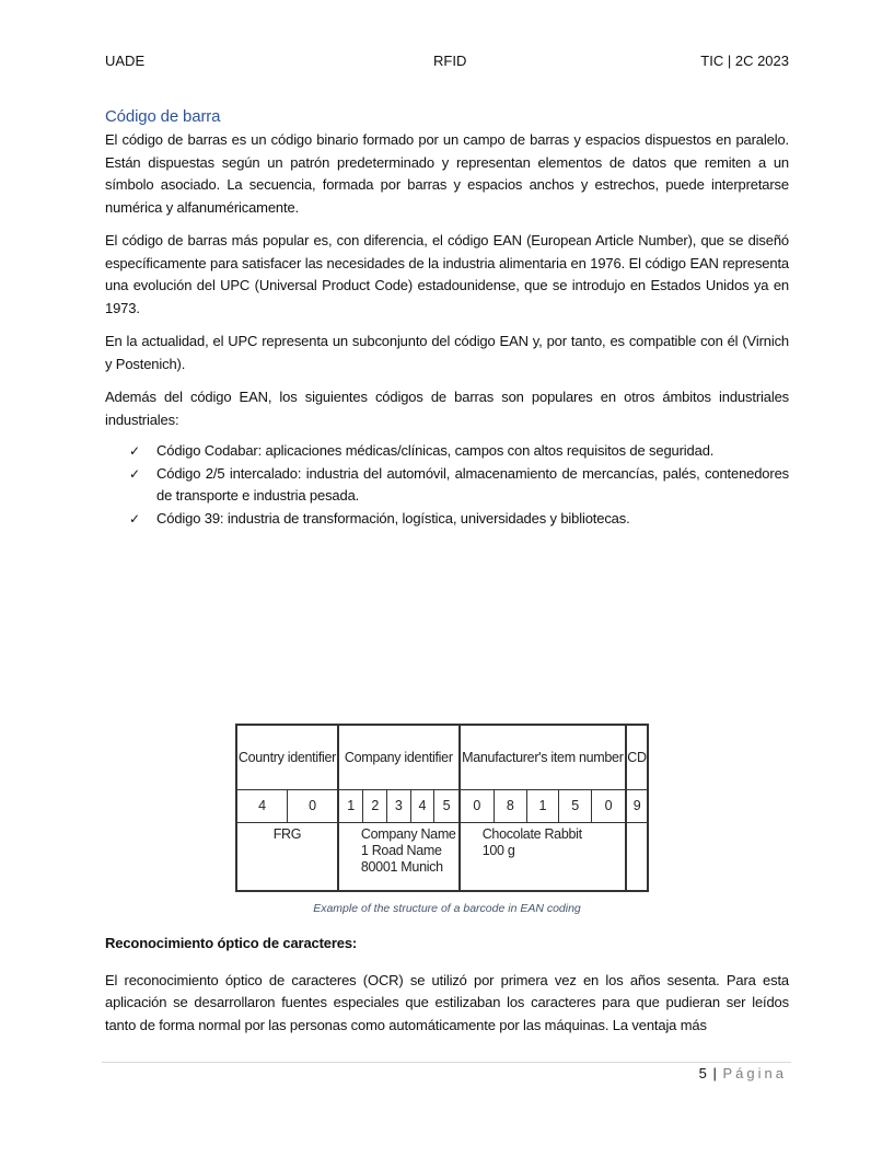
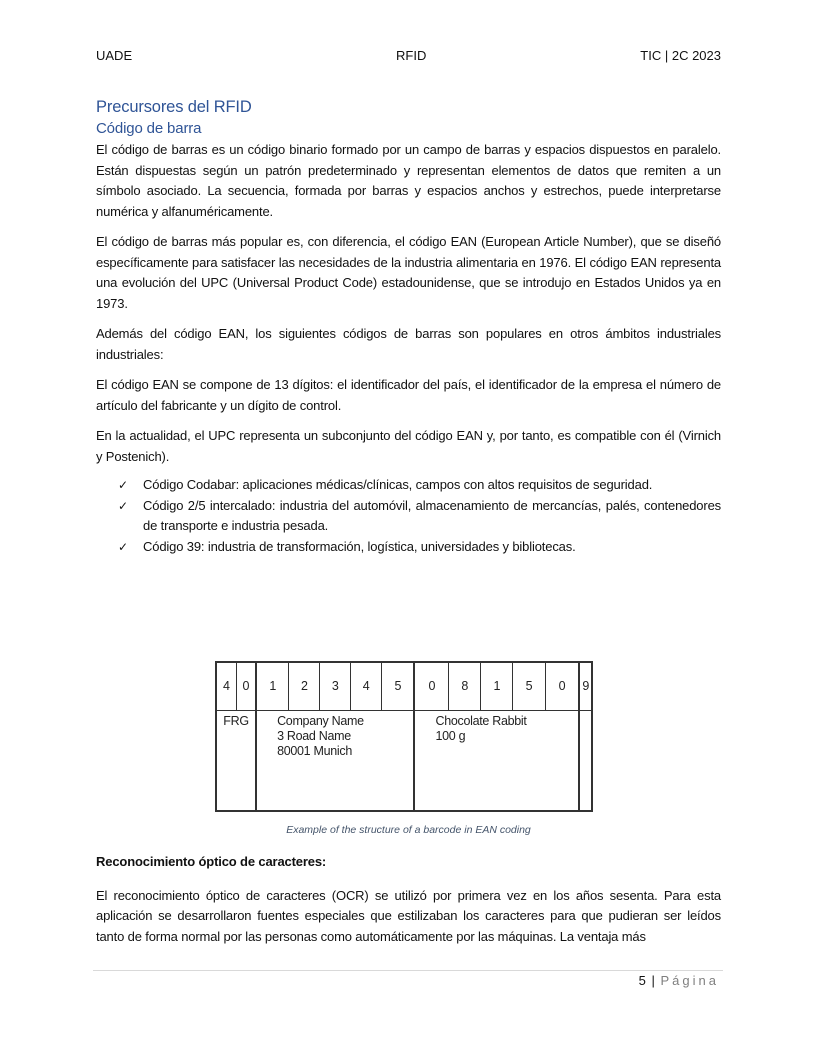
  UADE
  RFID
  TIC | 2C 2023
+ Precursores del RFID
  Código de barra
  El código de barras es un código binario formado por un campo de barras y espacios dispuestos en paralelo. Están dispuestas según un patrón predeterminado y representan elementos de datos que remiten a un símbolo asociado. La secuencia, formada por barras y espacios anchos y estrechos, puede interpretarse numérica y alfanuméricamente.
  El código de barras más popular es, con diferencia, el código EAN (European Article Number), que se diseñó específicamente para satisfacer las necesidades de la industria alimentaria en 1976. El código EAN representa una evolución del UPC (Universal Product Code) estadounidense, que se introdujo en Estados Unidos ya en 1973.
- En la actualidad, el UPC representa un subconjunto del código EAN y, por tanto, es compatible con él (Virnich y Postenich).
+ Además del código EAN, los siguientes códigos de barras son populares en otros ámbitos industriales industriales:
+ El código EAN se compone de 13 dígitos: el identificador del país, el identificador de la empresa el número de artículo del fabricante y un dígito de control.
- Además del código EAN, los siguientes códigos de barras son populares en otros ámbitos industriales industriales:
+ En la actualidad, el UPC representa un subconjunto del código EAN y, por tanto, es compatible con él (Virnich y Postenich).
  ✓
  Código Codabar: aplicaciones médicas/clínicas, campos con altos requisitos de seguridad.
  ✓
  Código 2/5 intercalado: industria del automóvil, almacenamiento de mercancías, palés, contenedores de transporte e industria pesada.
  ✓
  Código 39: industria de transformación, logística, universidades y bibliotecas.
- Country identifier	Company identifier	Manufacturer's item number	CD
  4	0	1	2	3	4	5	0	8	1	5	0	9
- FRG	Company Name 1 Road Name 80001 Munich	Chocolate Rabbit 100 g
+ FRG	Company Name 3 Road Name 80001 Munich	Chocolate Rabbit 100 g
  Example of the structure of a barcode in EAN coding
  Reconocimiento óptico de caracteres:
  El reconocimiento óptico de caracteres (OCR) se utilizó por primera vez en los años sesenta. Para esta aplicación se desarrollaron fuentes especiales que estilizaban los caracteres para que pudieran ser leídos tanto de forma normal por las personas como automáticamente por las máquinas. La ventaja más
  5 | Página
